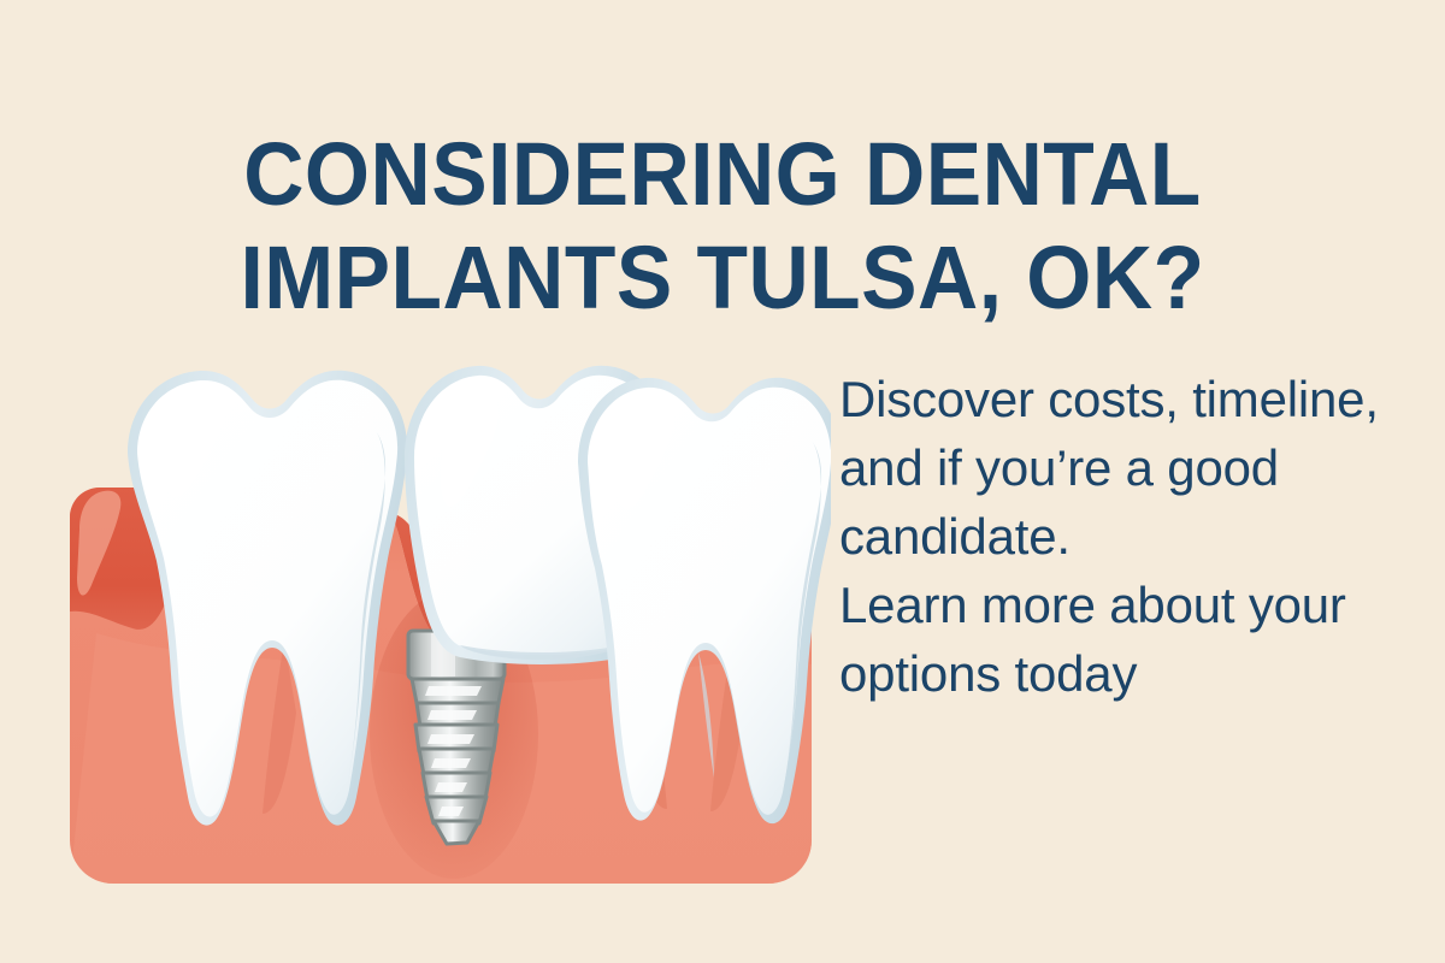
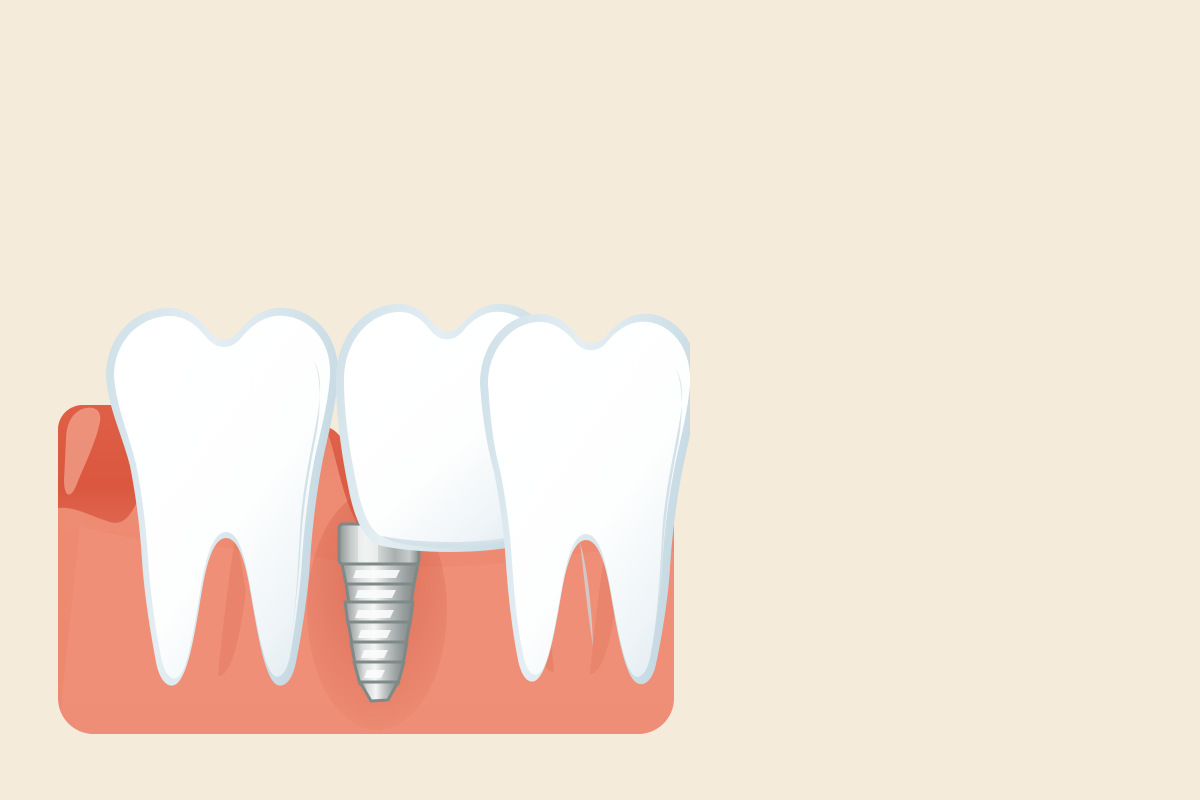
- CONSIDERING DENTAL
- IMPLANTS TULSA, OK?
- Discover costs, timeline, and if you’re a good candidate.
- Learn more about your options today
